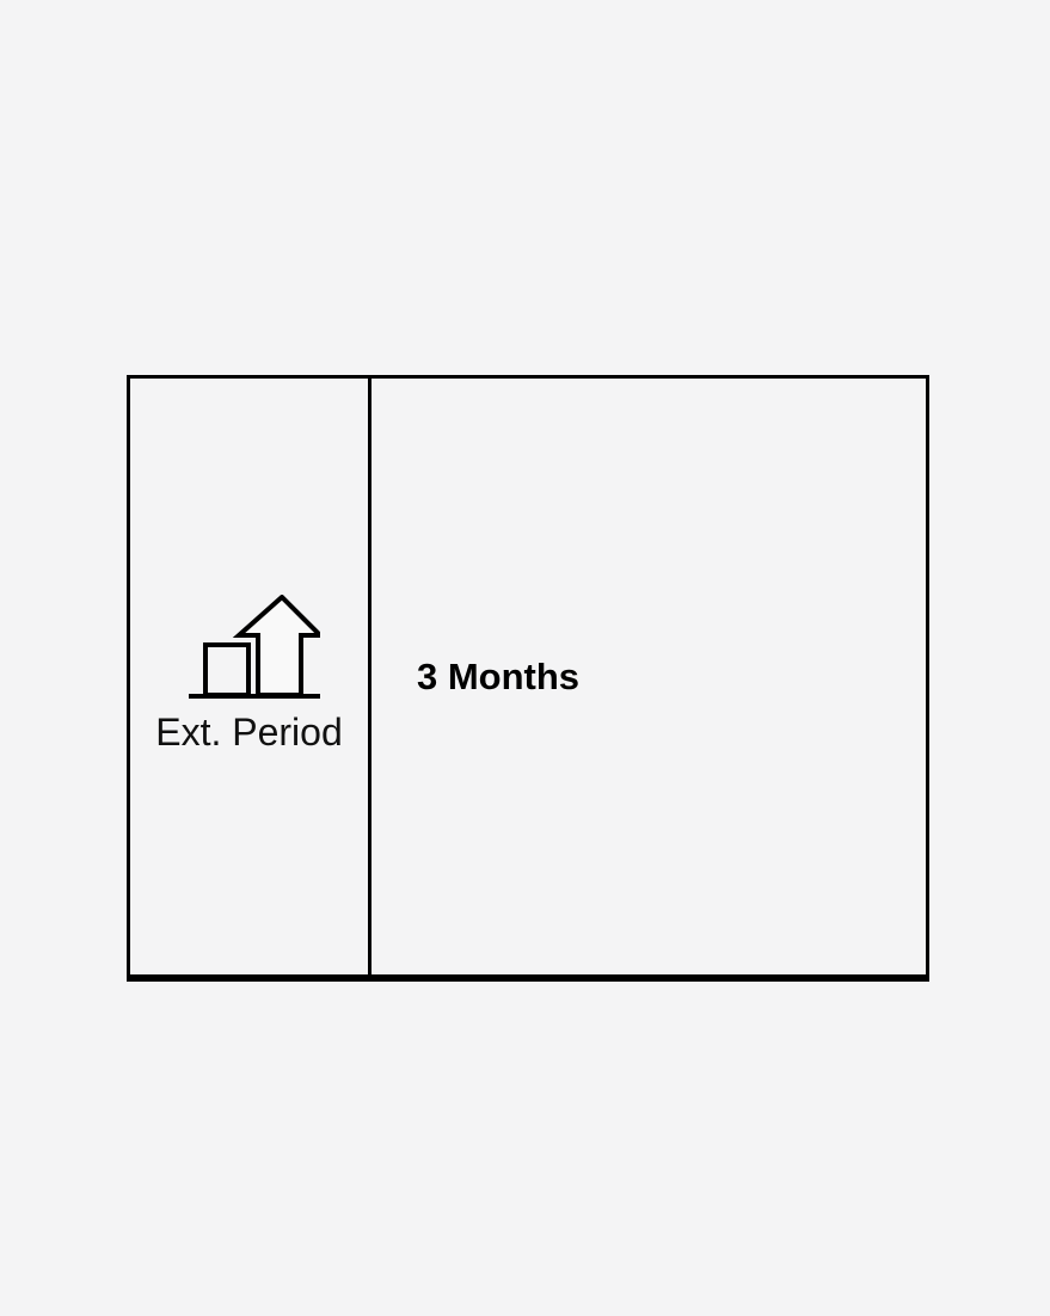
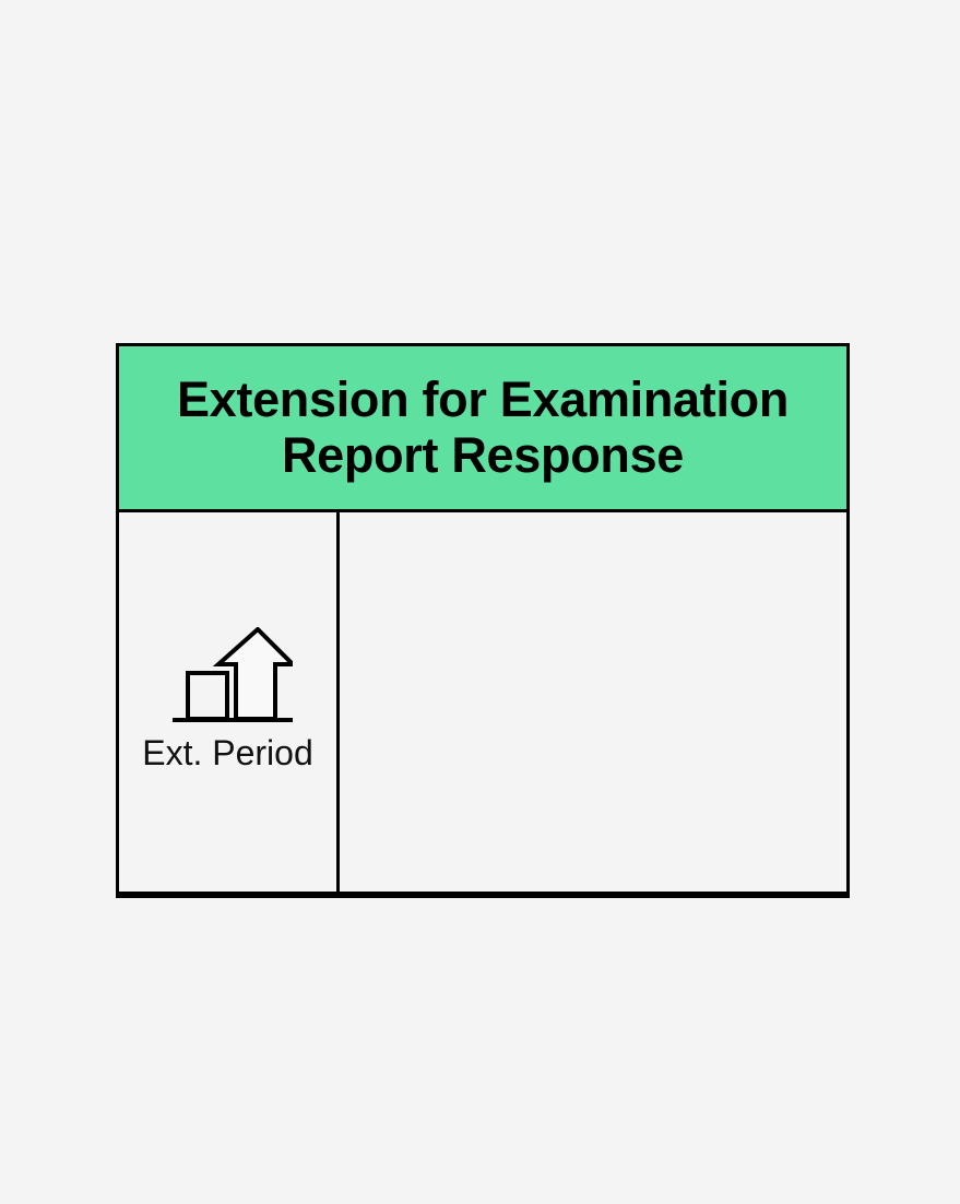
+ Extension for Examination Report Response
  Ext. Period
- 3 Months
